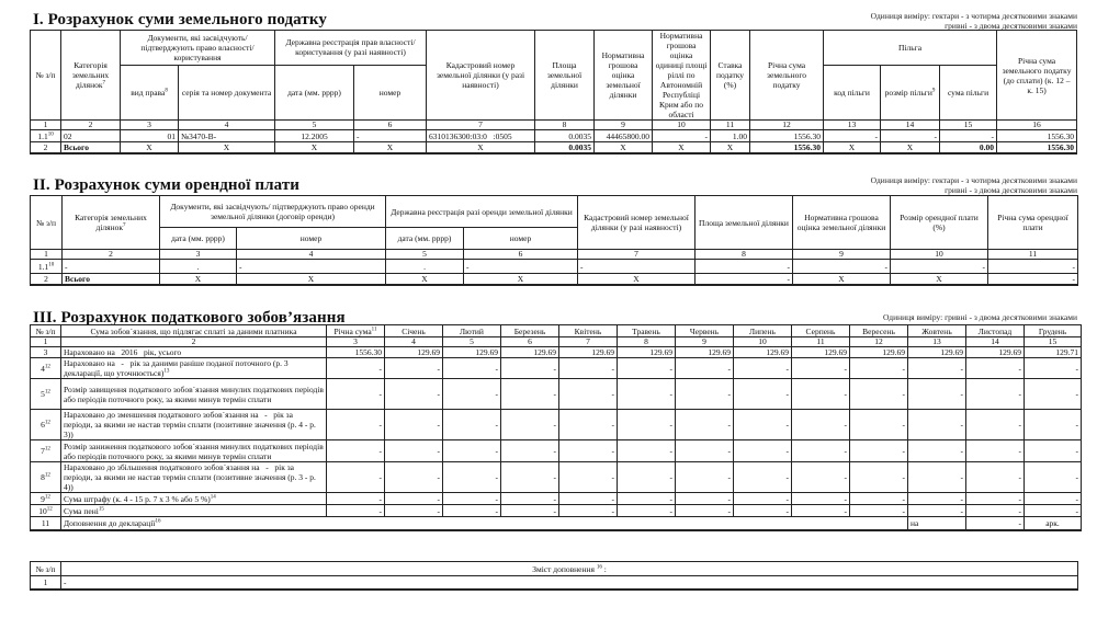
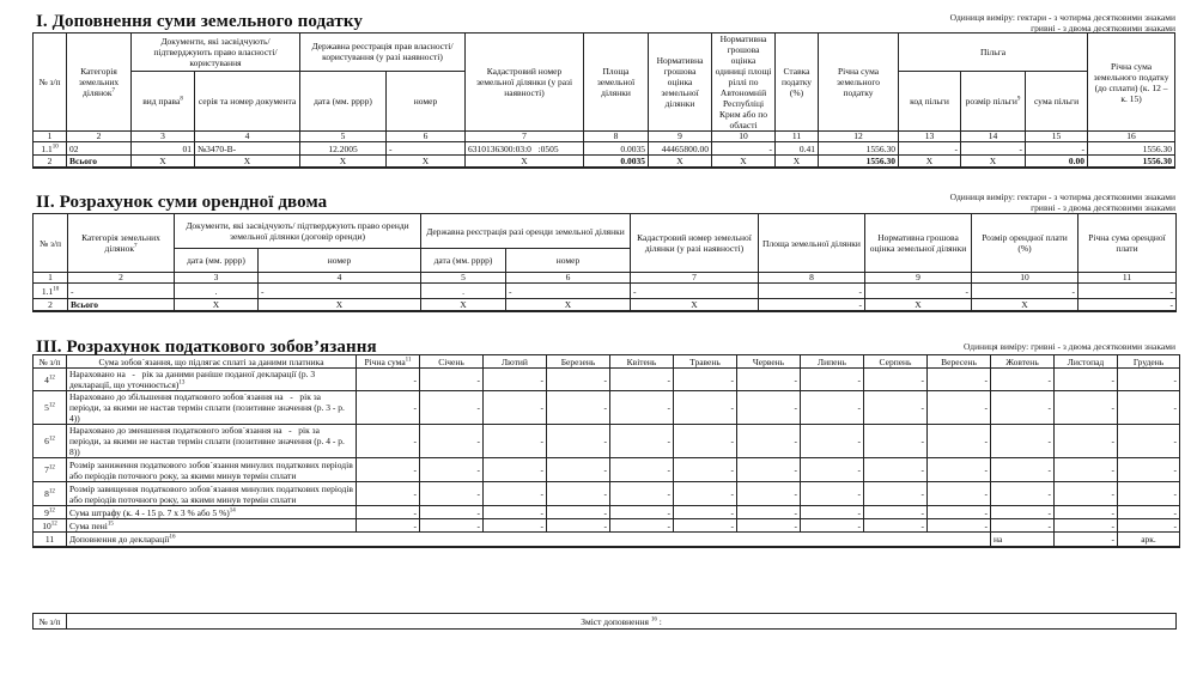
- I. Розрахунок суми земельного податку
+ I. Доповнення суми земельного податку
  Одиниця виміру: гектари - з чотирма десятковими знаками
  гривні - з двома десятковими знаками
  № з/п	Категорія земельних ділянок	Документи, які засвідчують/ підтверджують право власності/ користування	Державна реєстрація прав власності/ користування (у разі наявності)	Кадастровий номер земельної ділянки (у разі наявності)	Площа земельної ділянки	Нормативна грошова оцінка земельної ділянки	Нормативна грошова оцінка одиниці площі ріллі по Автономній Республіці Крим або по області	Ставка податку (%)	Річна сума земельного податку	Пільга	Річна сума земельного податку (до сплати) (к. 12 – к. 15)
  вид права	серія та номер документа	дата (мм. рррр)	номер	код пільги	розмір пільги	сума пільги
  1	2	3	4	5	6	7	8	9	10	11	12	13	14	15	16
- 1.1	02	01	№3470-В-	12.2005	-	6310136300:03:0 :0505	0.0035	44465800.00	-	1.00	1556.30	-	-	-	1556.30
+ 1.1	02	01	№3470-В-	12.2005	-	6310136300:03:0 :0505	0.0035	44465800.00	-	0.41	1556.30	-	-	-	1556.30
  2	Всього	X	X	X	X	X	0.0035	X	X	X	1556.30	X	X	0.00	1556.30
- II. Розрахунок суми орендної плати
+ II. Розрахунок суми орендної двома
  Одиниця виміру: гектари - з чотирма десятковими знаками
  гривні - з двома десятковими знаками
  № з/п	Категорія земельних ділянок	Документи, які засвідчують/ підтверджують право оренди земельної ділянки (договір оренди)	Державна реєстрація разі оренди земельної ділянки	Кадастровий номер земельної ділянки (у разі наявності)	Площа земельної ділянки	Нормативна грошова оцінка земельної ділянки	Розмір орендної плати (%)	Річна сума орендної плати
  дата (мм. рррр)	номер	дата (мм. рррр)	номер
  1	2	3	4	5	6	7	8	9	10	11
  1.1	-	.	-	.	-	-	-	-	-	-
  2	Всього	X	X	X	X	X	-	X	X	-
  III. Розрахунок податкового зобов’язання
  Одиниця виміру: гривні - з двома десятковими знаками
  № з/п	Сума зобов`язання, що підлягає сплаті за даними платника	Річна сума	Січень	Лютий	Березень	Квітень	Травень	Червень	Липень	Серпень	Вересень	Жовтень	Листопад	Грудень
- 1	2	3	4	5	6	7	8	9	10	11	12	13	14	15
- 3	Нараховано на 2016 рік, усього	1556.30	129.69	129.69	129.69	129.69	129.69	129.69	129.69	129.69	129.69	129.69	129.69	129.71
- 4	Нараховано на - рік за даними раніше поданої поточного (р. 3 декларації, що уточнюється)	-	-	-	-	-	-	-	-	-	-	-	-	-
+ 4	Нараховано на - рік за даними раніше поданої декларації (р. 3 декларації, що уточнюється)	-	-	-	-	-	-	-	-	-	-	-	-	-
- 5	Розмір завищення податкового зобов`язання минулих податкових періодів або періодів поточного року, за якими минув термін сплати	-	-	-	-	-	-	-	-	-	-	-	-	-
+ 5	Нараховано до збільшення податкового зобов`язання на - рік за періоди, за якими не настав термін сплати (позитивне значення (р. 3 - р. 4))	-	-	-	-	-	-	-	-	-	-	-	-	-
- 6	Нараховано до зменшення податкового зобов`язання на - рік за періоди, за якими не настав термін сплати (позитивне значення (р. 4 - р. 3))	-	-	-	-	-	-	-	-	-	-	-	-	-
+ 6	Нараховано до зменшення податкового зобов`язання на - рік за періоди, за якими не настав термін сплати (позитивне значення (р. 4 - р. 8))	-	-	-	-	-	-	-	-	-	-	-	-	-
  7	Розмір заниження податкового зобов`язання минулих податкових періодів або періодів поточного року, за якими минув термін сплати	-	-	-	-	-	-	-	-	-	-	-	-	-
- 8	Нараховано до збільшення податкового зобов`язання на - рік за періоди, за якими не настав термін сплати (позитивне значення (р. 3 - р. 4))	-	-	-	-	-	-	-	-	-	-	-	-	-
+ 8	Розмір завищення податкового зобов`язання минулих податкових періодів або періодів поточного року, за якими минув термін сплати	-	-	-	-	-	-	-	-	-	-	-	-	-
  9	Сума штрафу (к. 4 - 15 р. 7 х 3 % або 5 %)	-	-	-	-	-	-	-	-	-	-	-	-	-
  10	Сума пені	-	-	-	-	-	-	-	-	-	-	-	-	-
  11	Доповнення до декларації	на	-	арк.
  № з/п	Зміст доповнення :
- 1	-
